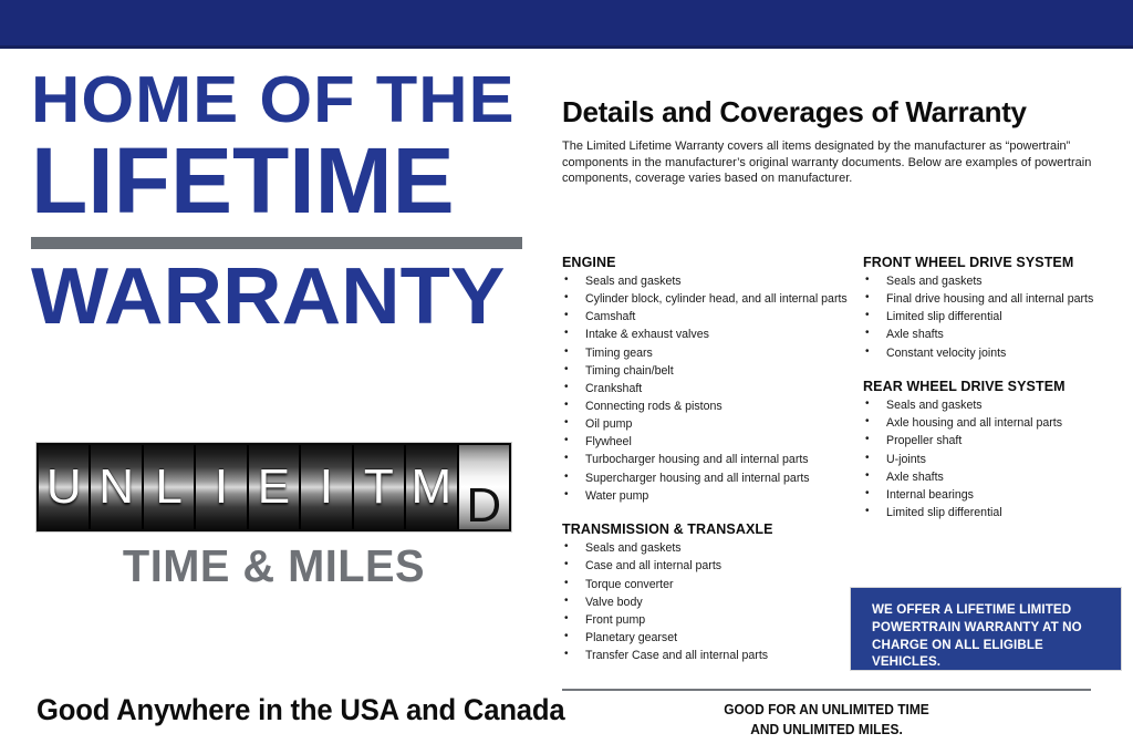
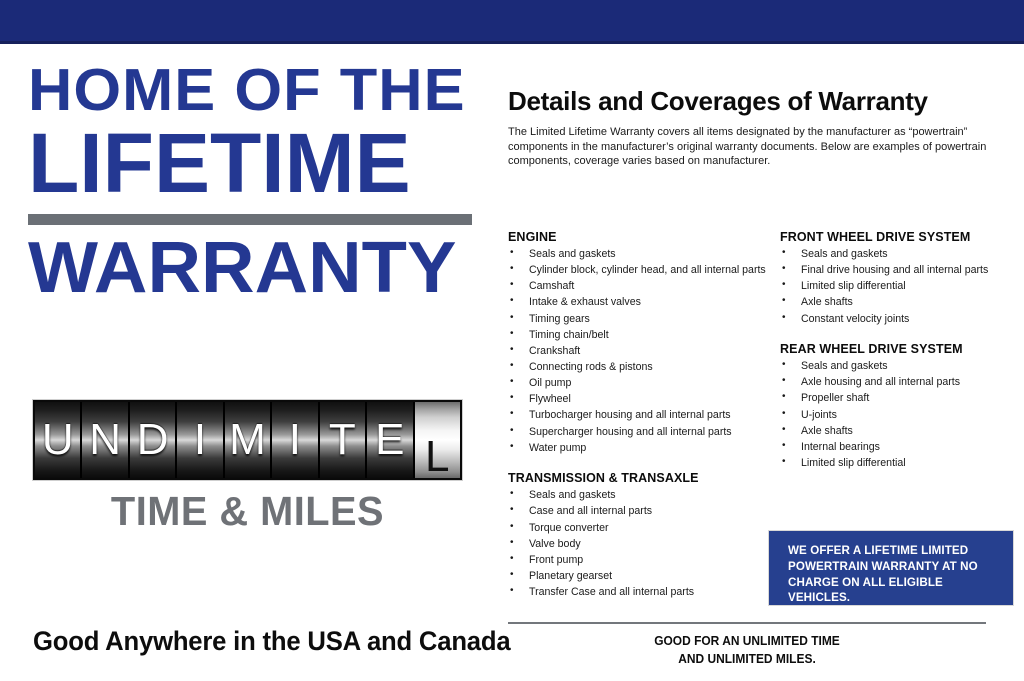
  HOME OF THE
  LIFETIME
  WARRANTY
  U
  N
- L
+ D
  I
- E
+ M
  I
  T
- M
+ E
- D
+ L
  TIME & MILES
  Good Anywhere in the USA and Canada
  Details and Coverages of Warranty
  The Limited Lifetime Warranty covers all items designated by the manufacturer as “powertrain” components in the manufacturer’s original warranty documents. Below are examples of powertrain components, coverage varies based on manufacturer.
  ENGINE
  Seals and gaskets
  Cylinder block, cylinder head, and all internal parts
  Camshaft
  Intake & exhaust valves
  Timing gears
  Timing chain/belt
  Crankshaft
  Connecting rods & pistons
  Oil pump
  Flywheel
  Turbocharger housing and all internal parts
  Supercharger housing and all internal parts
  Water pump
  TRANSMISSION & TRANSAXLE
  Seals and gaskets
  Case and all internal parts
  Torque converter
  Valve body
  Front pump
  Planetary gearset
  Transfer Case and all internal parts
  FRONT WHEEL DRIVE SYSTEM
  Seals and gaskets
  Final drive housing and all internal parts
  Limited slip differential
  Axle shafts
  Constant velocity joints
  REAR WHEEL DRIVE SYSTEM
  Seals and gaskets
  Axle housing and all internal parts
  Propeller shaft
  U-joints
  Axle shafts
  Internal bearings
  Limited slip differential
  WE OFFER A LIFETIME LIMITED POWERTRAIN WARRANTY AT NO CHARGE ON ALL ELIGIBLE VEHICLES.
  GOOD FOR AN UNLIMITED TIME
  AND UNLIMITED MILES.
